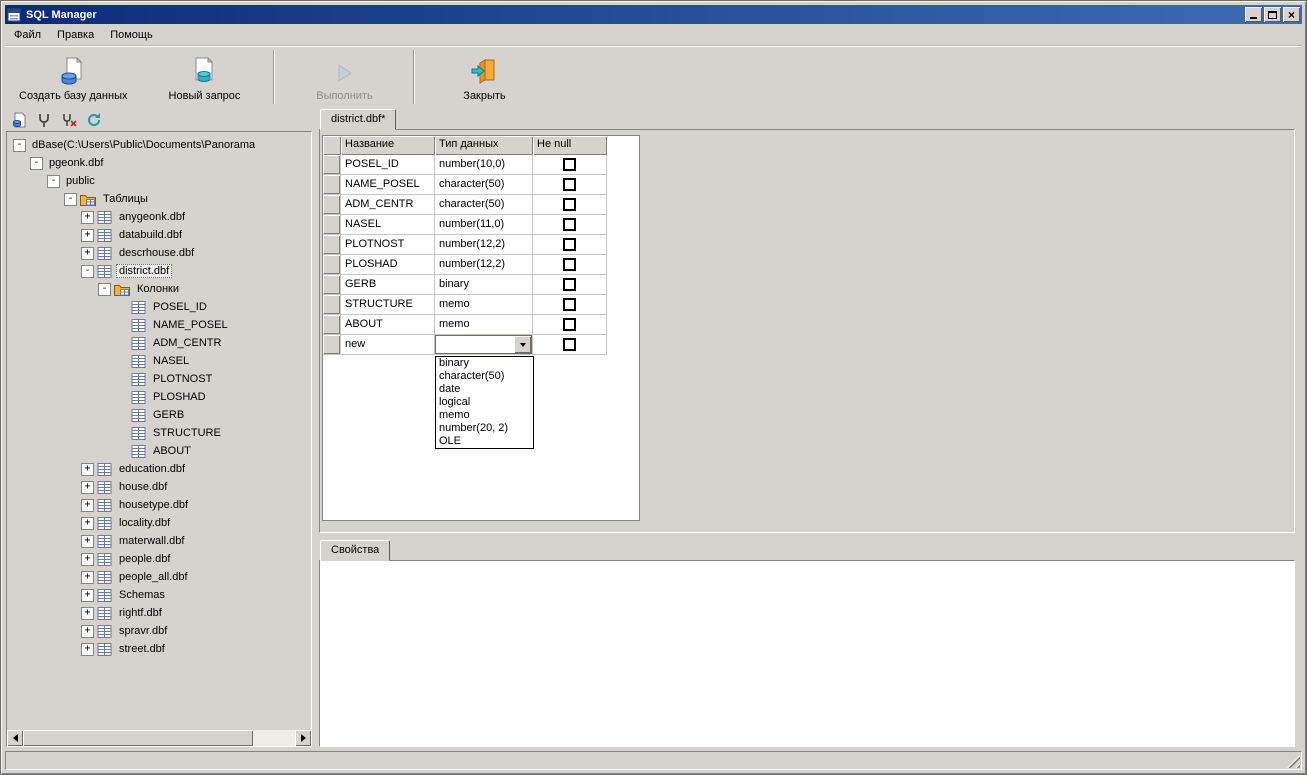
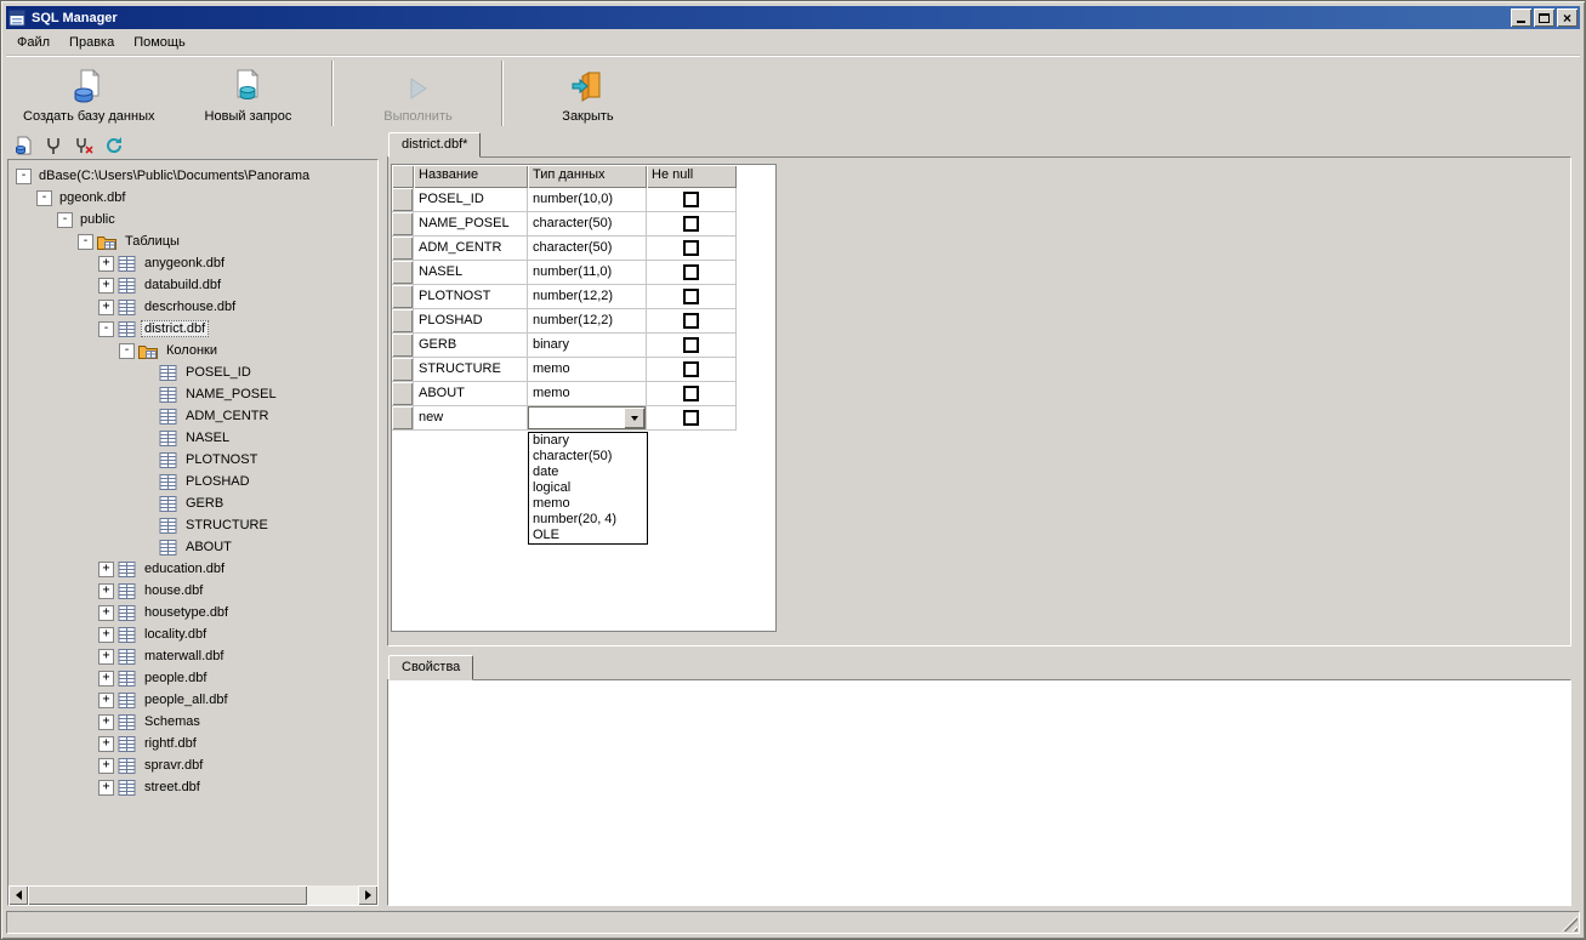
  SQL Manager
  ×
  Файл
  Правка
  Помощь
  Создать базу данных
  Новый запрос
  Выполнить
  Закрыть
  -
  dBase(C:\Users\Public\Documents\Panorama
  -
  pgeonk.dbf
  -
  public
  -
  Таблицы
  +
  anygeonk.dbf
  +
  databuild.dbf
  +
  descrhouse.dbf
  -
  district.dbf
  -
  Колонки
  POSEL_ID
  NAME_POSEL
  ADM_CENTR
  NASEL
  PLOTNOST
  PLOSHAD
  GERB
  STRUCTURE
  ABOUT
  +
  education.dbf
  +
  house.dbf
  +
  housetype.dbf
  +
  locality.dbf
  +
  materwall.dbf
  +
  people.dbf
  +
  people_all.dbf
  +
  Schemas
  +
  rightf.dbf
  +
  spravr.dbf
  +
  street.dbf
  district.dbf*
  Название
  Тип данных
  Не null
  POSEL_ID
  number(10,0)
  NAME_POSEL
  character(50)
  ADM_CENTR
  character(50)
  NASEL
  number(11,0)
  PLOTNOST
  number(12,2)
  PLOSHAD
  number(12,2)
  GERB
  binary
  STRUCTURE
  memo
  ABOUT
  memo
  new
  binary
  character(50)
  date
  logical
  memo
- number(20, 2)
+ number(20, 4)
  OLE
  Свойства
